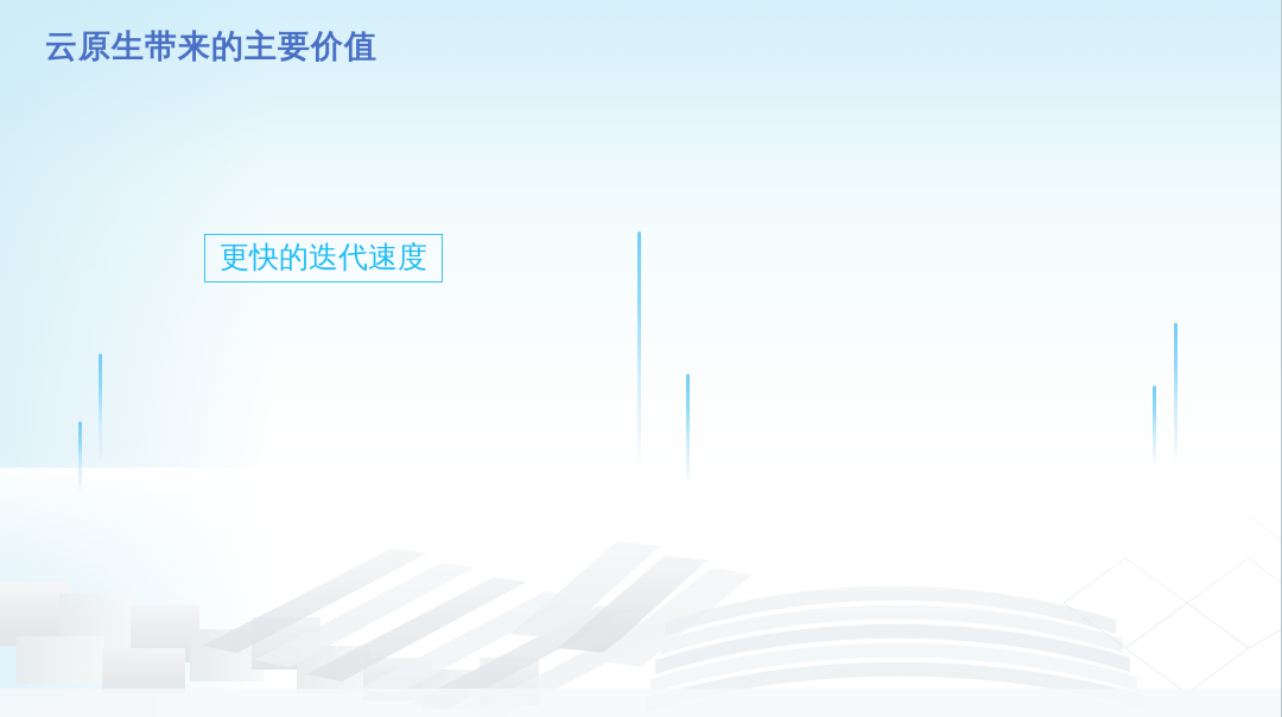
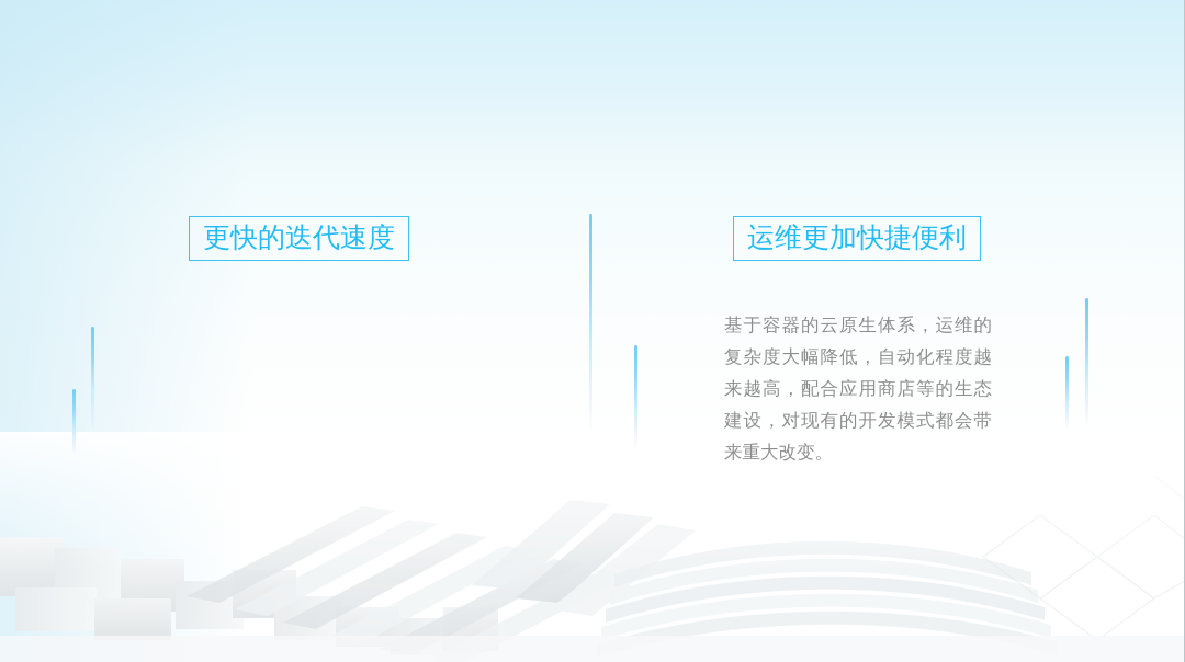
- 云原生带来的主要价值
  更快的迭代速度
+ 运维更加快捷便利
+ 基于容器的云原生体系，运维的复杂度大幅降低，自动化程度越来越高，配合应用商店等的生态建设，对现有的开发模式都会带来重大改变。
